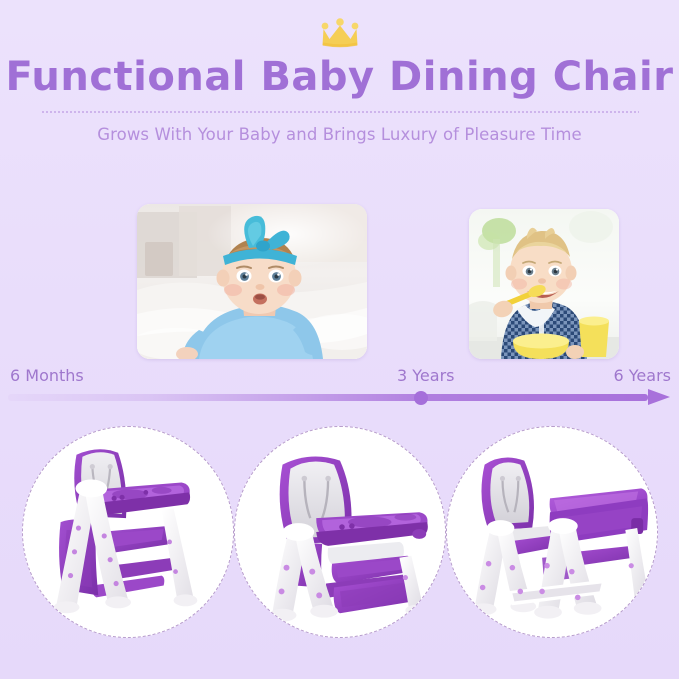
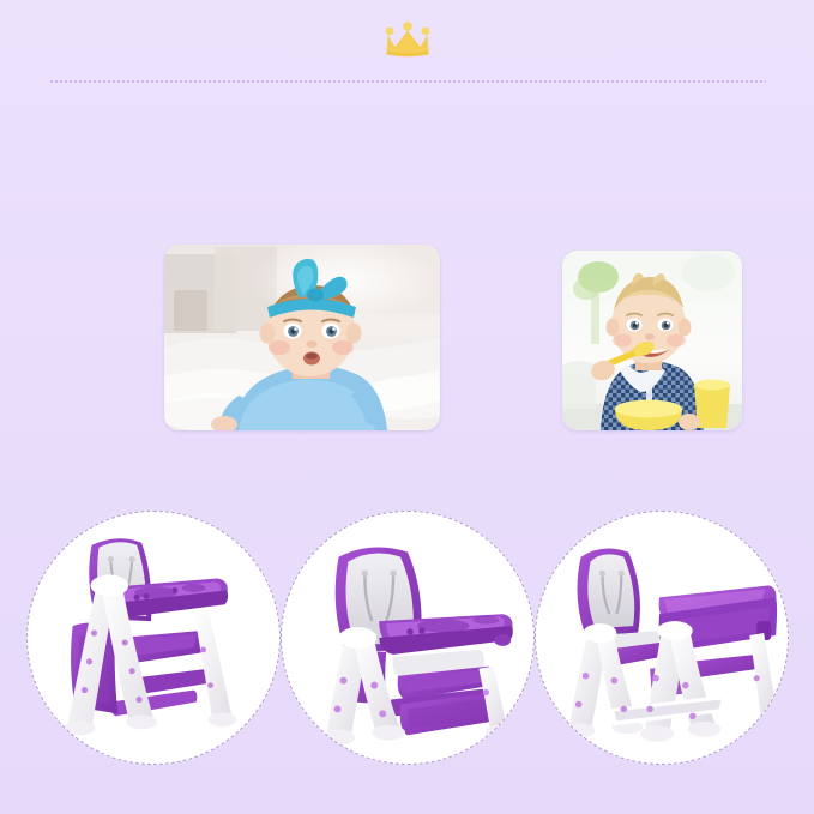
- Functional Baby Dining Chair
- Grows With Your Baby and Brings Luxury of Pleasure Time
- 6 Months
- 3 Years
- 6 Years
